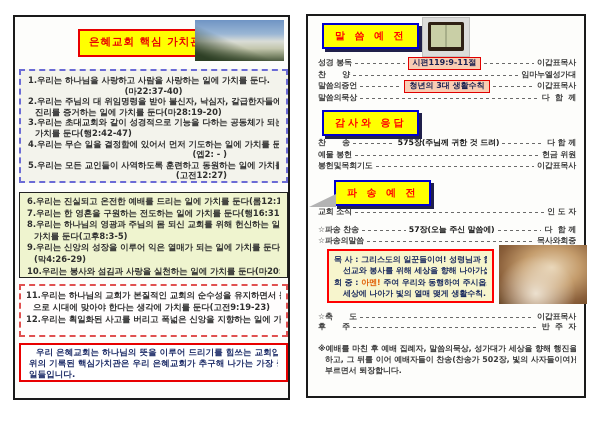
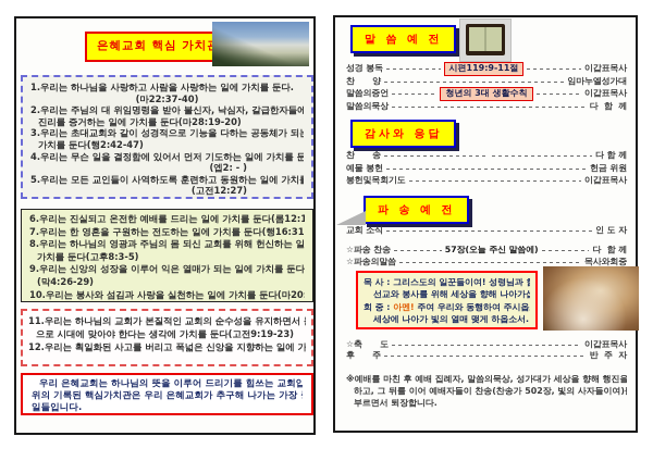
  은혜교회 핵심 가치
  1.우리는 하나님을 사랑하고 사람을 사랑하는 일에 가치를 둔다.
  (마22:37-40)
  2.우리는 주님의 대 위임명령을 받아 불신자, 낙심자, 갈급한자들에
  진리를 증거하는 일에 가치를 둔다(마28:19-20)
  3.우리는 초대교회와 같이 성경적으로 기능을 다하는 공동체가 되
  가치를 둔다(행2:42-47)
  4.우리는 무슨 일을 결정함에 있어서 먼저 기도하는 일에 가치를 둔
  (엡2: - )
  5.우리는 모든 교인들이 사역하도록 훈련하고 동원하는 일에 가치
  (고전12:27)
  6.우리는 진실되고 온전한 예배를 드리는 일에 가치를 둔다(롬12:1
  7.우리는 한 영혼을 구원하는 전도하는 일에 가치를 둔다(행16:31
  8.우리는 하나님의 영광과 주님의 몸 되신 교회를 위해 헌신하는 일
  가치를 둔다(고후8:3-5)
  9.우리는 신앙의 성장을 이루어 익은 열매가 되는 일에 가치를 둔다
  (막4:26-29)
  10.우리는 봉사와 섬김과 사랑을 실천하는 일에 가치를 둔다(마20
  11.우리는 하나님의 교회가 본질적인 교회의 순수성을 유지하면서
  으로 시대에 맞아야 한다는 생각에 가치를 둔다(고전9:19-23)
  12.우리는 획일화된 사고를 버리고 폭넓은 신앙을 지향하는 일에 가
  우리 은혜교회는 하나님의 뜻을 이루어 드리기를 힘쓰는 교회입
  위의 기록된 핵심가치관은 우리 은혜교회가 추구해 나가는 가장
  일들입니다.
  말 씀 예 전
  성경 봉독
  시편119:9-11절
  이갑표목사
  찬 양
  임마누엘성가대
  말씀의증언
  청년의 3대 생활수칙
  이갑표목사
  말씀의묵상
  다 함 께
  감사와 응답
  찬 송
- 575장(주님께 귀한 것 드려)
  다 함 께
  예물 봉헌
  헌금 위원
  봉헌및목회기도
  이갑표목사
  파 송 예 전
  교회 소식
  인 도 자
  ☆파송 찬송
  57장(오늘 주신 말씀에)
  다 함 께
  ☆파송의말씀
  목사와회중
  목 사 : 그리스도의 일꾼들이여! 성령님과
  선교와 봉사를 위해 세상을 향해 나아가십
  회 중 : 아멘! 주여 우리와 동행하여 주시옵
- 세상에 나아가 빛의 열매 맺게 생활수칙.
+ 세상에 나아가 빛의 열매 맺게 하옵소서.
  ☆축 도
  이갑표목사
  후 주
  반 주 자
  ※예배를 마친 후 예배 집례자, 말씀의묵상, 성가대가 세상을 향해 행진을
  하고, 그 뒤를 이어 예배자들이 찬송(찬송가 502장, 빛의 사자들이여)
  부르면서 퇴장합니다.
